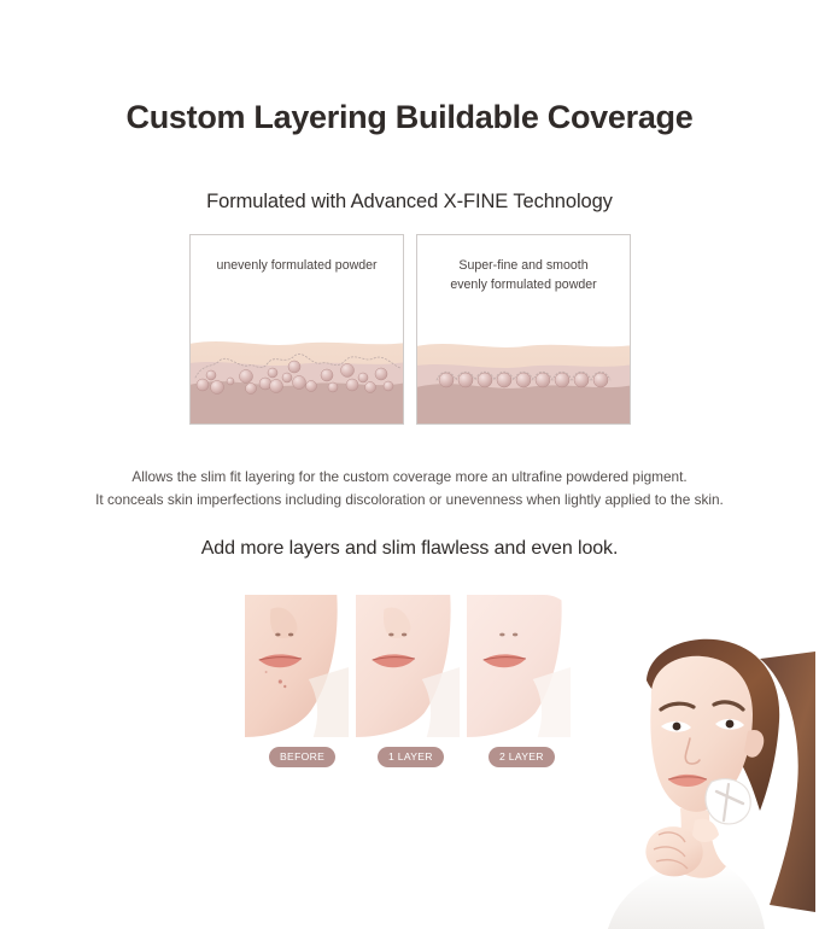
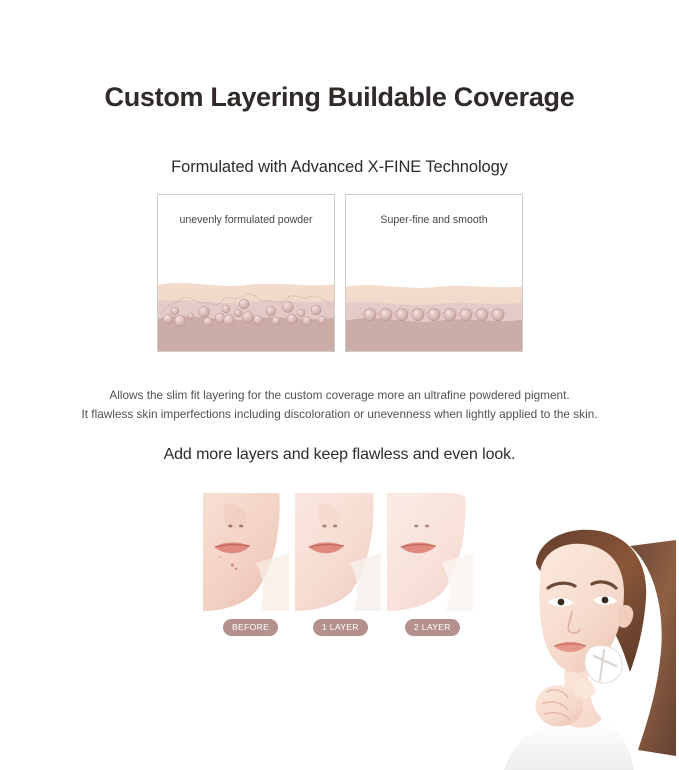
  Custom Layering Buildable Coverage
  Formulated with Advanced X-FINE Technology
  unevenly formulated powder
  Super-fine and smooth
- evenly formulated powder
  Allows the slim fit layering for the custom coverage more an ultrafine powdered pigment.
- It conceals skin imperfections including discoloration or unevenness when lightly applied to the skin.
+ It flawless skin imperfections including discoloration or unevenness when lightly applied to the skin.
- Add more layers and slim flawless and even look.
+ Add more layers and keep flawless and even look.
  BEFORE
  1 LAYER
  2 LAYER
